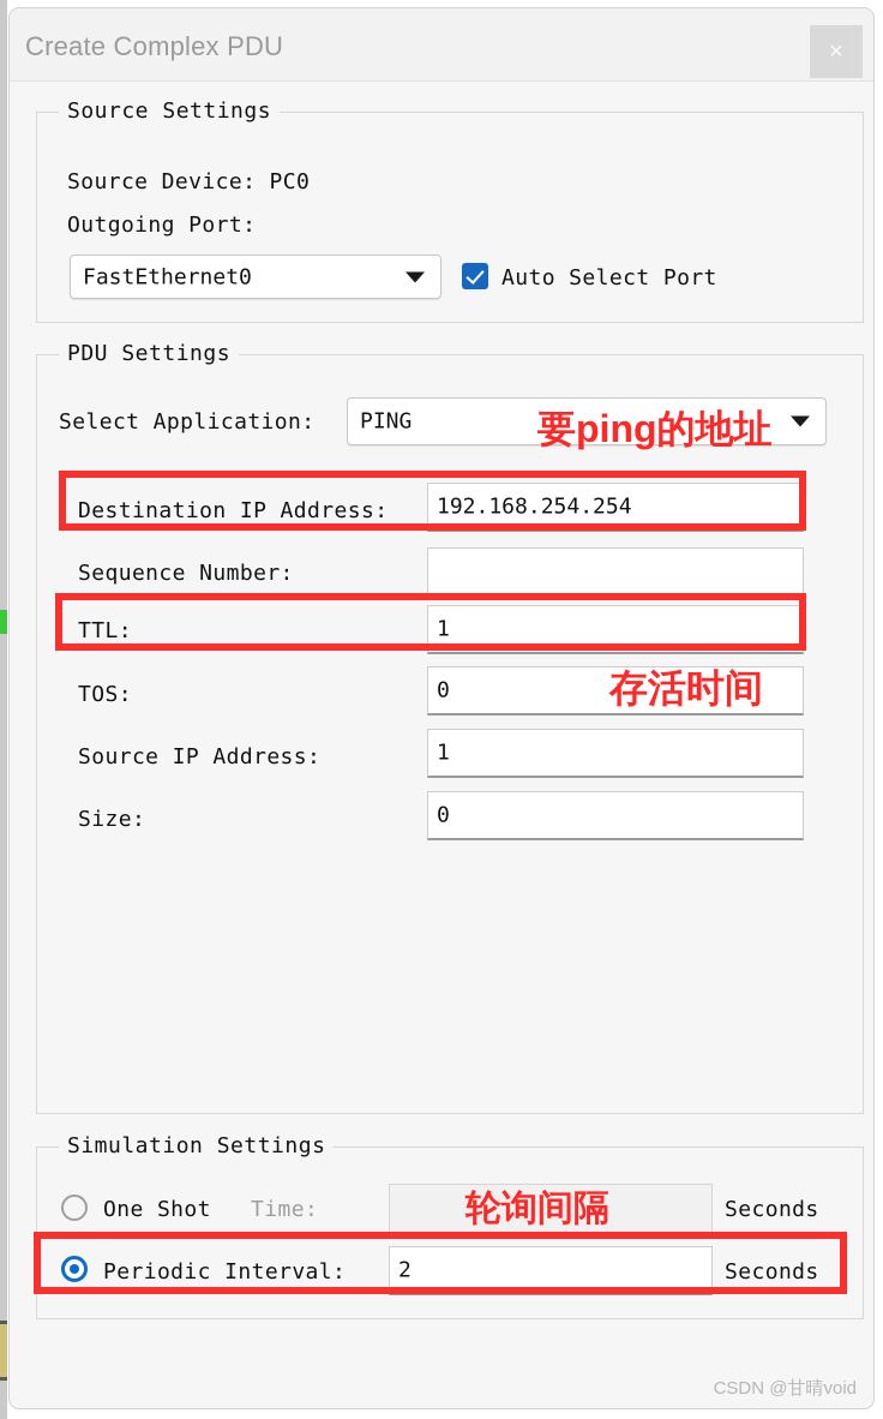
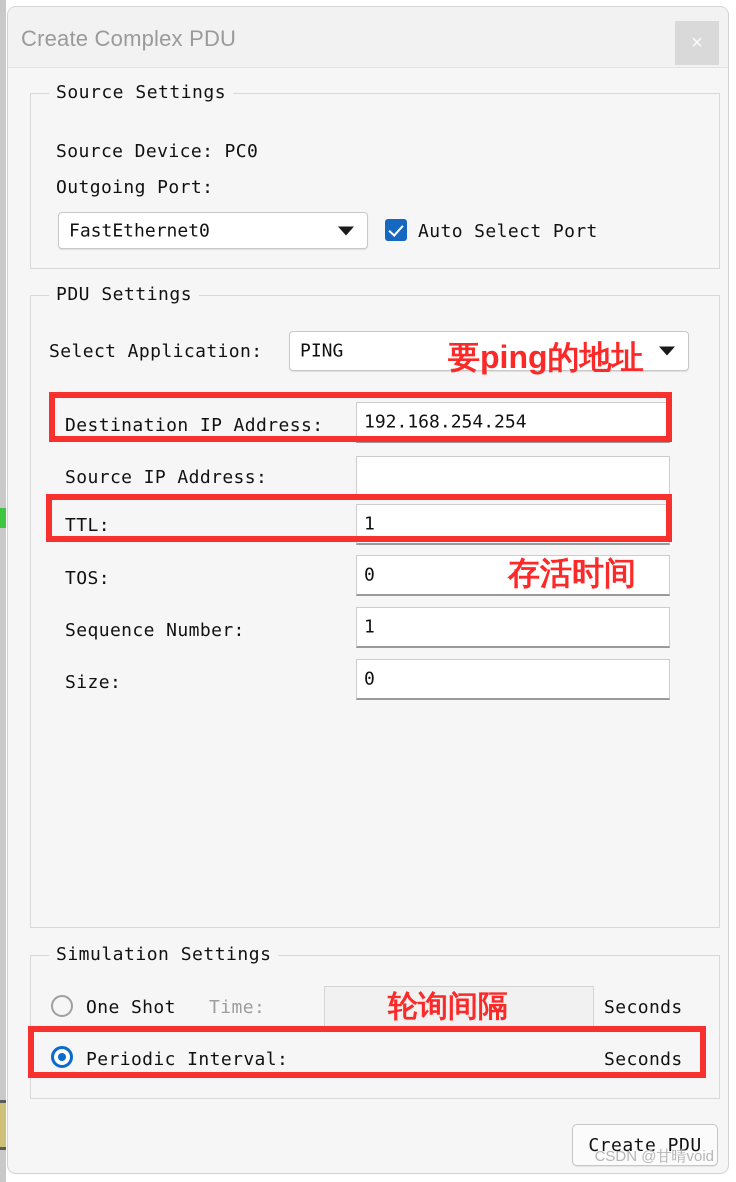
  Create Complex PDU
  ×
  Source Settings
  Source Device: PC0
  Outgoing Port:
  FastEthernet0
  Auto Select Port
  PDU Settings
  Select Application:
  PING
  Destination IP Address:
  192.168.254.254
- Sequence Number:
+ Source IP Address:
  TTL:
  1
  TOS:
  0
- Source IP Address:
+ Sequence Number:
  1
  Size:
  0
  Simulation Settings
  One Shot
  Time:
  Seconds
  Periodic Interval:
- 2
  Seconds
+ Create PDU
  CSDN @甘晴void
  要ping的地址
  存活时间
  轮询间隔
